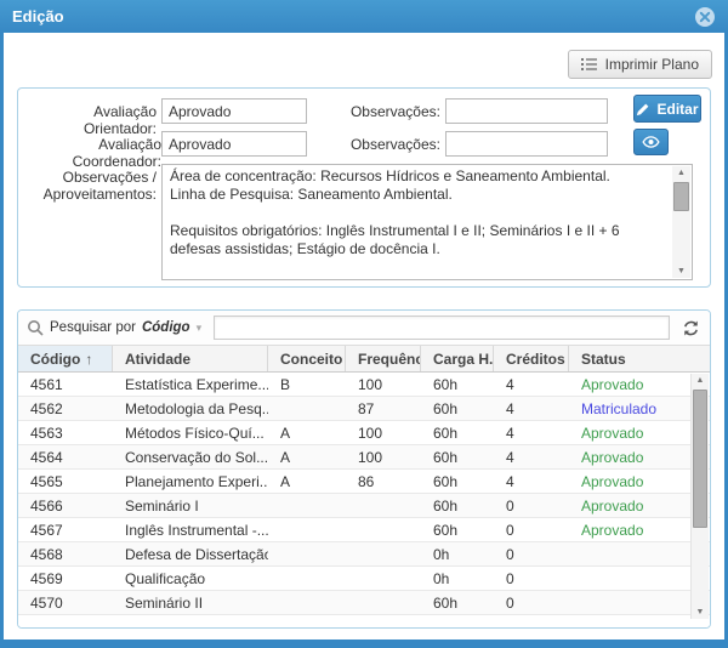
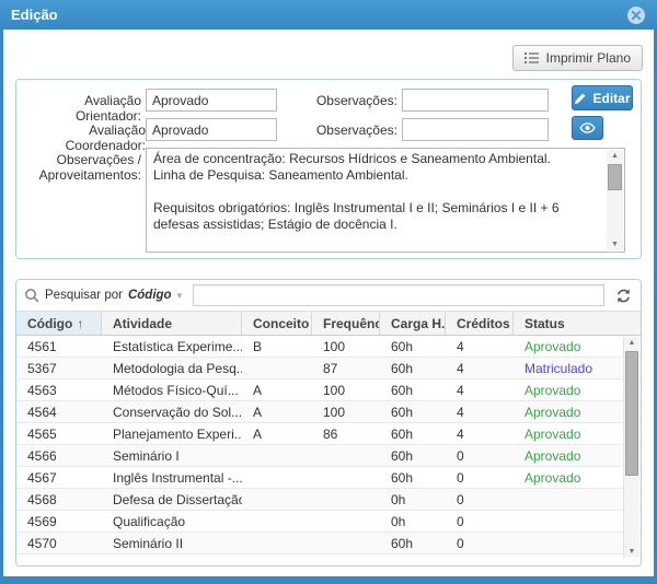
  Edição
  Imprimir Plano
  Avaliação Orientador:
  Aprovado
  Observações:
  Editar
  Avaliação Coordenador:
  Aprovado
  Observações:
  Observações / Aproveitamentos:
  Área de concentração: Recursos Hídricos e Saneamento Ambiental.
  Linha de Pesquisa: Saneamento Ambiental.
  Requisitos obrigatórios: Inglês Instrumental I e II; Seminários I e II + 6 defesas assistidas; Estágio de docência I.
  Pesquisar por
  Código
  ▾
  Código ↑
  Atividade
  Conceito
  Frequênc
  Carga H.
  Créditos
  Status
  4561
  Estatística Experime...
  B
  100
  60h
  4
  Aprovado
- 4562
+ 5367
  Metodologia da Pesq..
  87
  60h
  4
  Matriculado
  4563
  Métodos Físico-Quí...
  A
  100
  60h
  4
  Aprovado
  4564
  Conservação do Sol...
  A
  100
  60h
  4
  Aprovado
  4565
  Planejamento Experi..
  A
  86
  60h
  4
  Aprovado
  4566
  Seminário I
  60h
  0
  Aprovado
  4567
  Inglês Instrumental -...
  60h
  0
  Aprovado
  4568
  Defesa de Dissertaçã
  0h
  0
  4569
  Qualificação
  0h
  0
  4570
  Seminário II
  60h
  0
